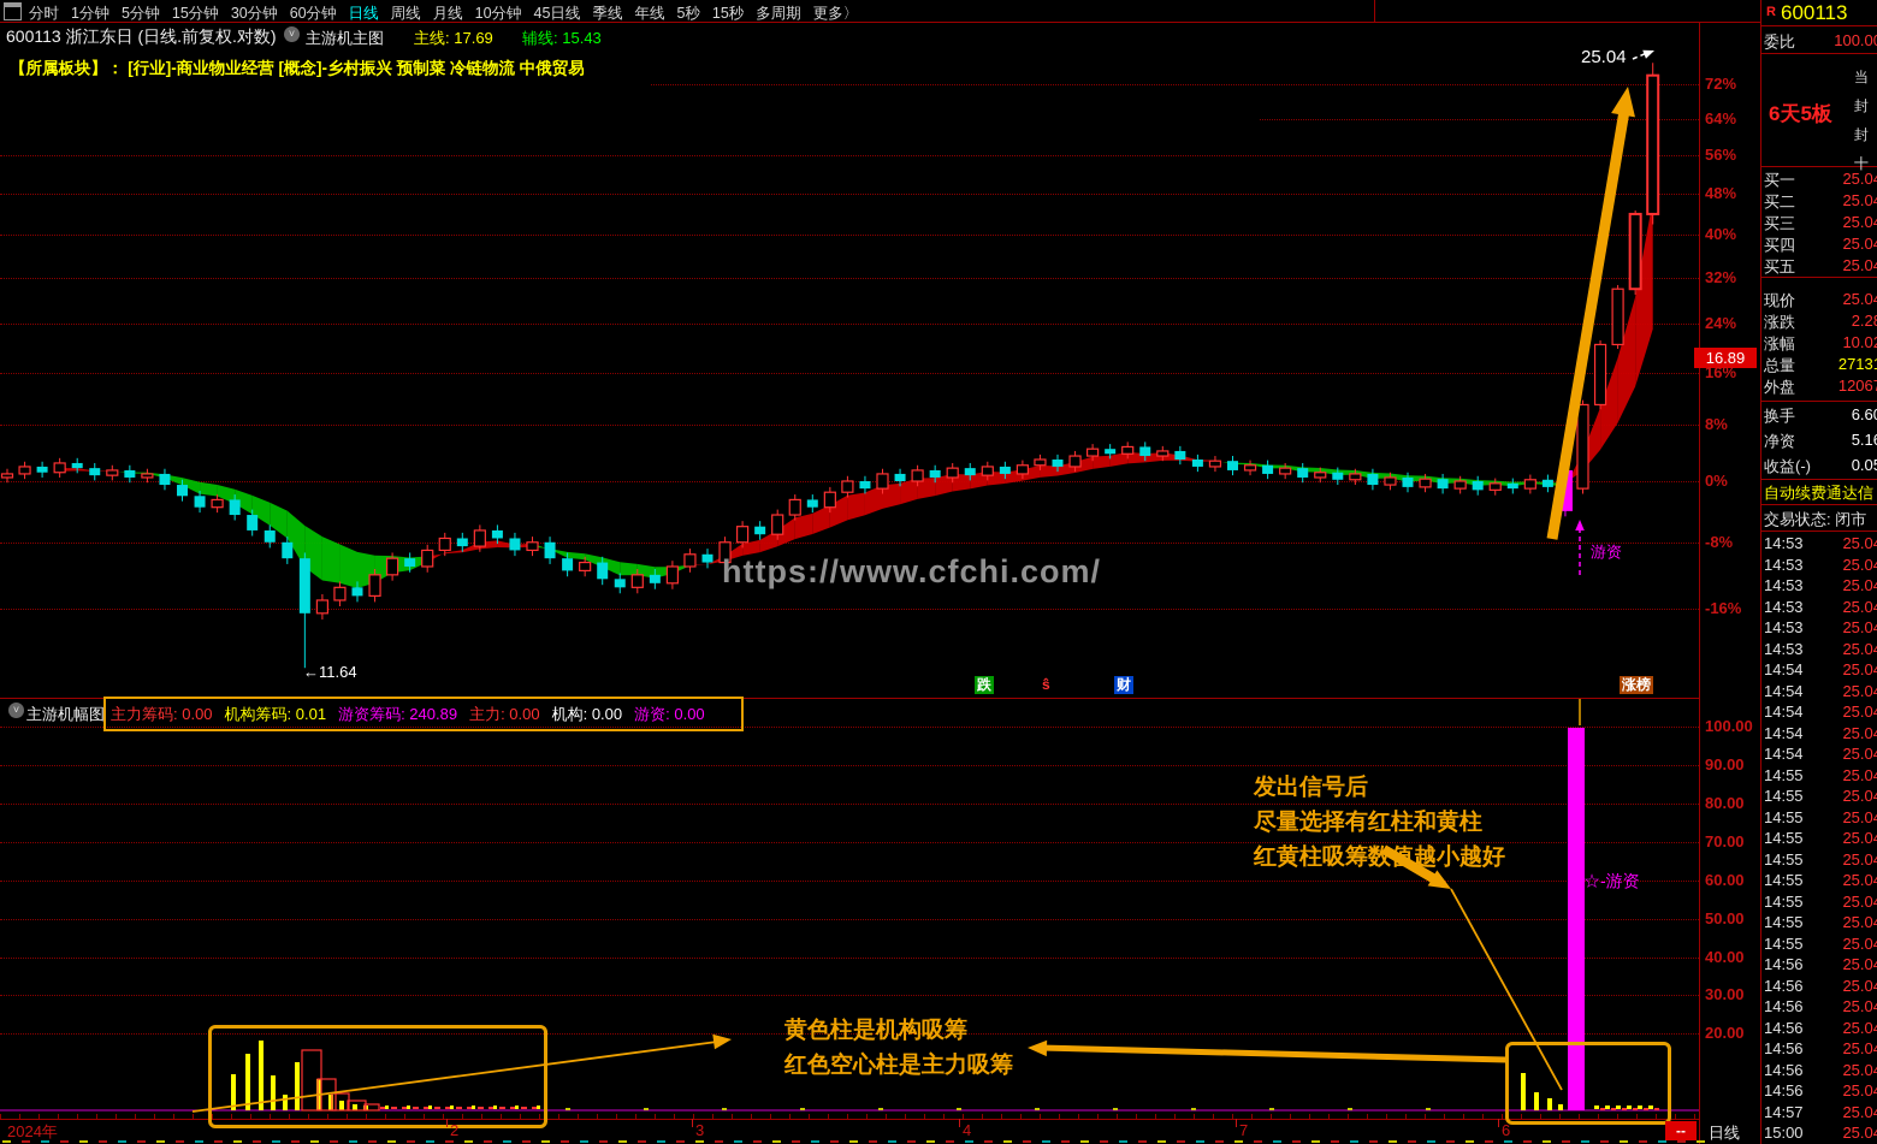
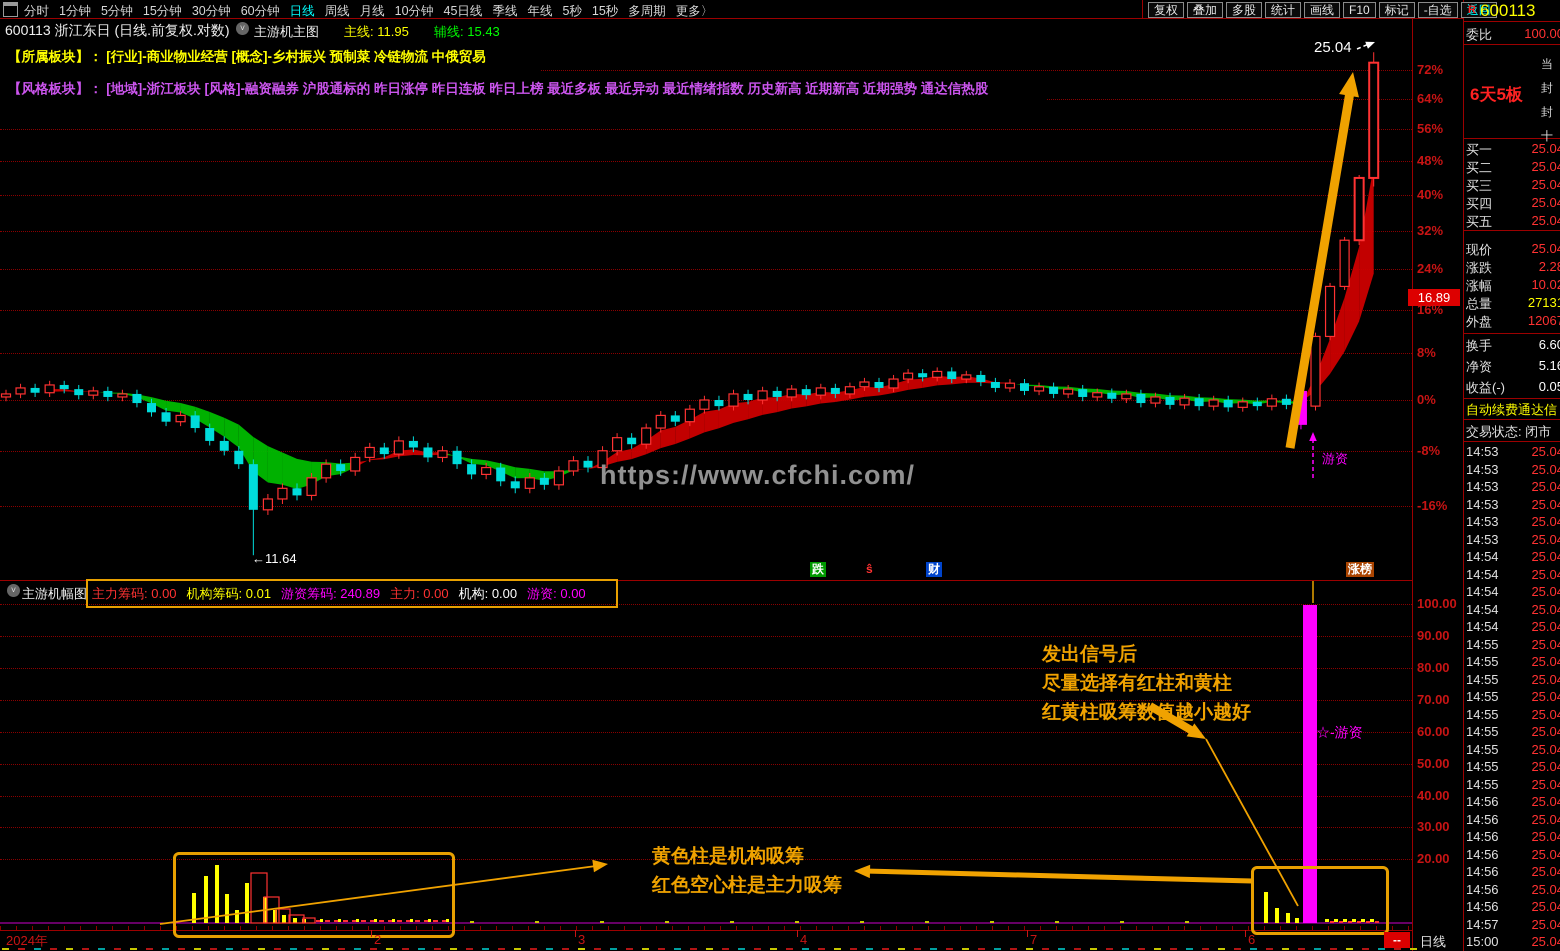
  16.89
  --
  分时 1分钟 5分钟 15分钟 30分钟 60分钟 日线 周线 月线 10分钟 45日线 季线 年线 5秒 15秒 多周期 更多〉
+ 复权 叠加 多股 统计 画线 F10 标记 -自选 返回
  R
  600113
  600113 浙江东日 (日线.前复权.对数)
  ˅
  主游机主图
- 主线: 17.69
+ 主线: 11.95
  辅线: 15.43
  【所属板块】： [行业]-商业物业经营 [概念]-乡村振兴 预制菜 冷链物流 中俄贸易
+ 【风格板块】： [地域]-浙江板块 [风格]-融资融券 沪股通标的 昨日涨停 昨日连板 昨日上榜 最近多板 最近异动 最近情绪指数 历史新高 近期新高 近期强势 通达信热股
  25.04
  ←11.64
  https://www.cfchi.com/
  游资
  跌
  ŝ
  财
  涨榜
  72%
  64%
  56%
  48%
  40%
  32%
  24%
  16%
  8%
  0%
  -8%
  -16%
  100.00
  90.00
  80.00
  70.00
  60.00
  50.00
  40.00
  30.00
  20.00
  ˅
  主游机幅图
  主力筹码: 0.00 机构筹码: 0.01 游资筹码: 240.89 主力: 0.00 机构: 0.00 游资: 0.00
  ☆-游资
  发出信号后
  尽量选择有红柱和黄柱
  红黄柱吸筹数越小越好
  黄色柱是机构吸筹
  红色空心柱是主力吸筹
  2024年
  2
  3
  4
  7
  6
  日线
  委比
  100.0
  6天5板
  当
  封
  封
  十
  买一
  25.0
  买二
  25.0
  买三
  25.0
  买四
  25.0
  买五
  25.0
  现价
  25.0
  涨跌
  2.2
  涨幅
  10.0
  总量
  2713
  外盘
  1206
  换手
  6.6
  净资
  5.1
  收益(-)
  0.0
  自动续费通达信
  交易状态: 闭市
  14:53
  25.0
  14:53
  25.0
  14:53
  25.0
  14:53
  25.0
  14:53
  25.0
  14:53
  25.0
  14:54
  25.0
  14:54
  25.0
  14:54
  25.0
  14:54
  25.0
  14:54
  25.0
  14:55
  25.0
  14:55
  25.0
  14:55
  25.0
  14:55
  25.0
  14:55
  25.0
  14:55
  25.0
  14:55
  25.0
  14:55
  25.0
  14:55
  25.0
  14:56
  25.0
  14:56
  25.0
  14:56
  25.0
  14:56
  25.0
  14:56
  25.0
  14:56
  25.0
  14:56
  25.0
  14:57
  25.0
  15:00
  25.0
